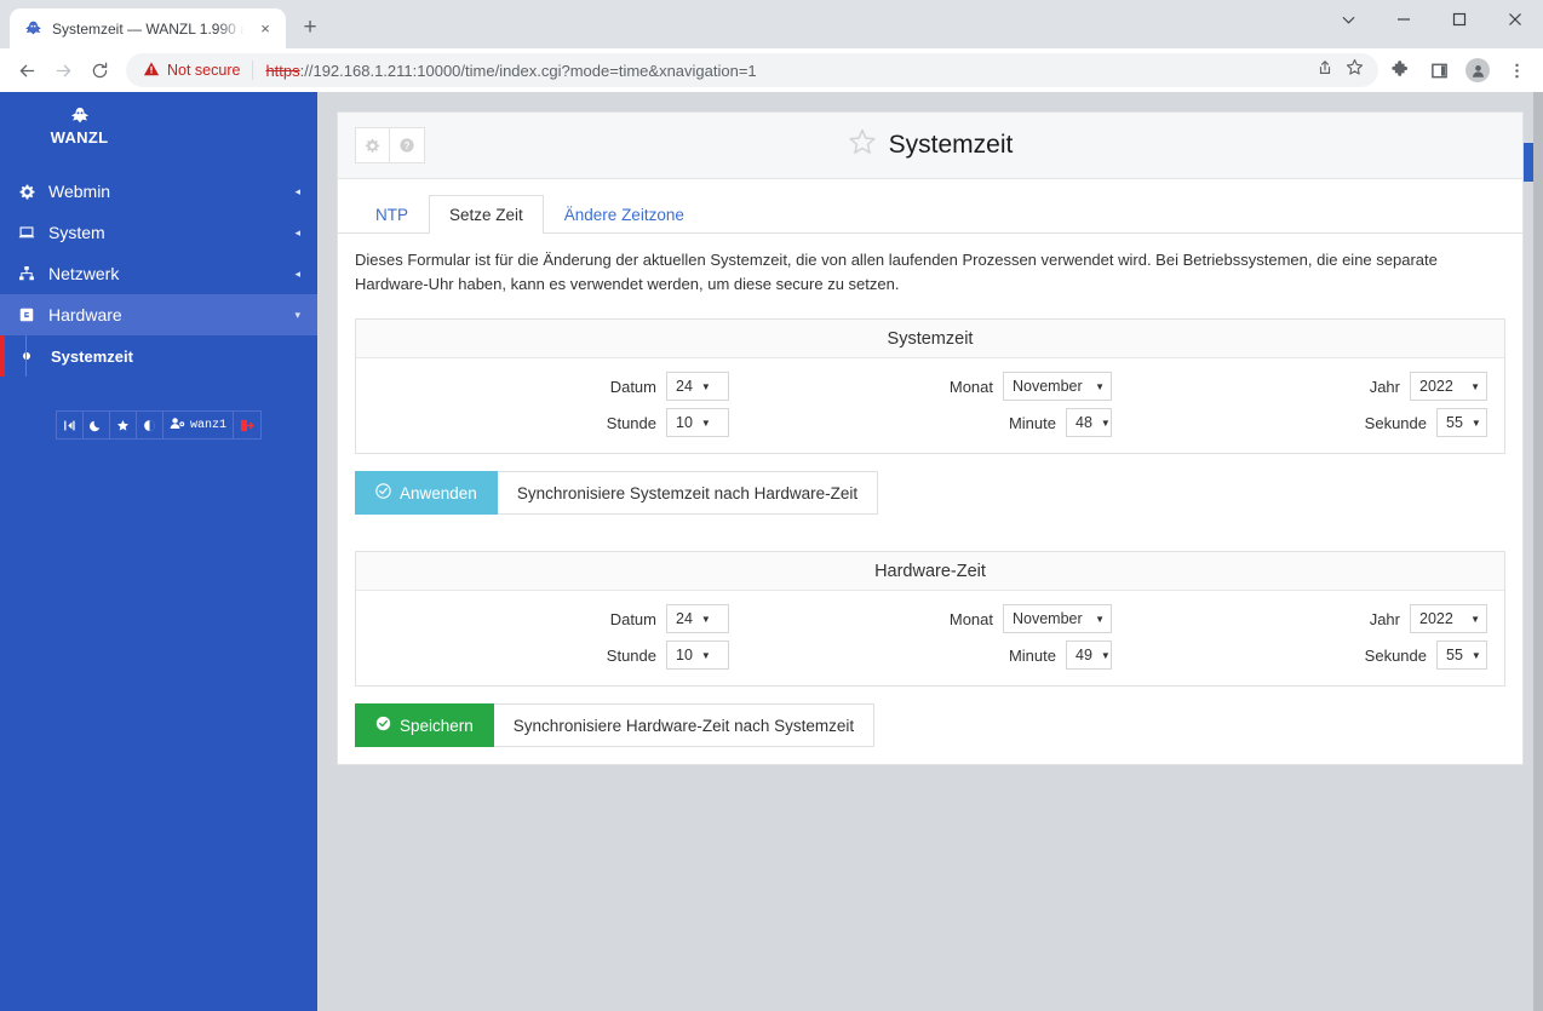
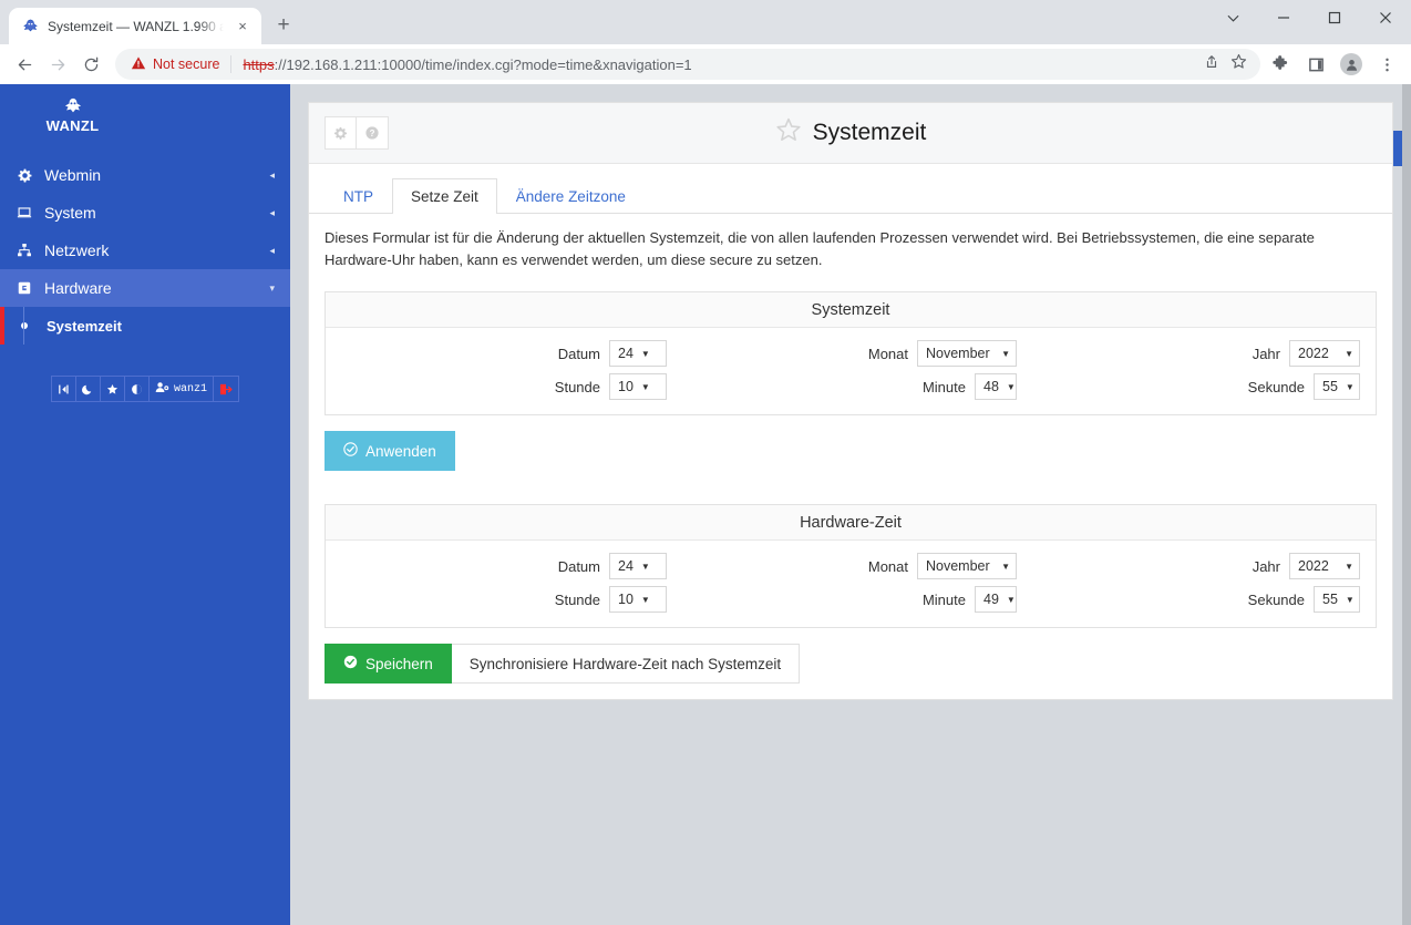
  Systemzeit — WANZL 1.990 a
  ×
  +
  Not secure
  https://192.168.1.211:10000/time/index.cgi?mode=time&xnavigation=1
  WANZL
  Webmin
  ◂
  System
  ◂
  Netzwerk
  ◂
  Hardware
  ▾
  Systemzeit
  wanz1
  ?
  Systemzeit
  NTP
  Setze Zeit
  Ändere Zeitzone
  Dieses Formular ist für die Änderung der aktuellen Systemzeit, die von allen laufenden Prozessen verwendet wird. Bei Betriebssystemen, die eine separate Hardware-Uhr haben, kann es verwendet werden, um diese secure zu setzen.
  Systemzeit
  Datum
  24
  ▼
  Monat
  November
  ▼
  Jahr
  2022
  ▼
  Stunde
  10
  ▼
  Minute
  48
  ▼
  Sekunde
  55
  ▼
  Anwenden
- Synchronisiere Systemzeit nach Hardware-Zeit
  Hardware-Zeit
  Datum
  24
  ▼
  Monat
  November
  ▼
  Jahr
  2022
  ▼
  Stunde
  10
  ▼
  Minute
  49
  ▼
  Sekunde
  55
  ▼
  Speichern
  Synchronisiere Hardware-Zeit nach Systemzeit
